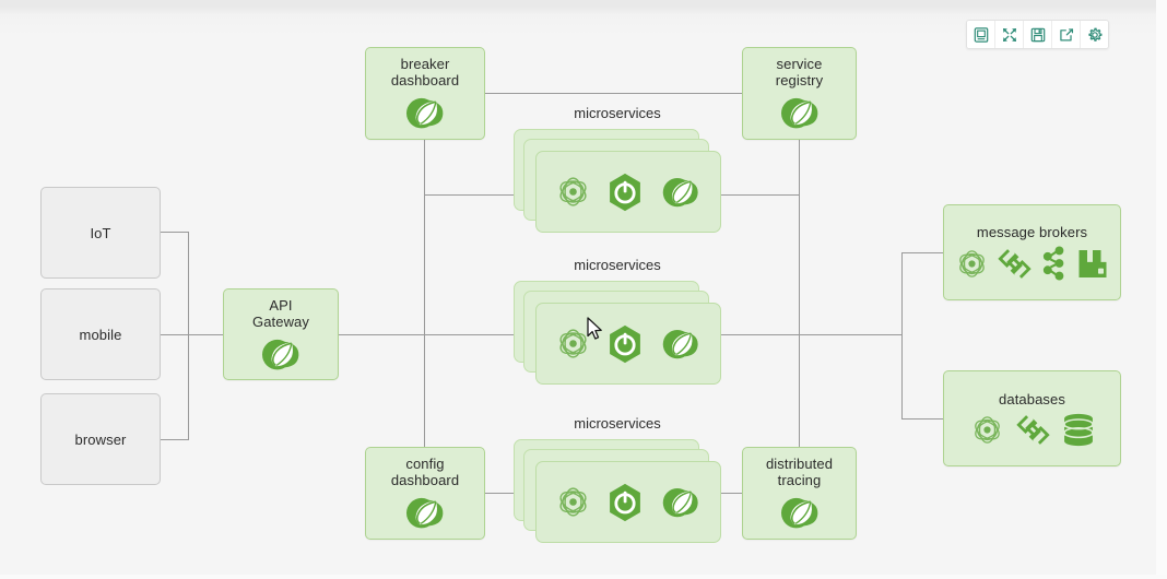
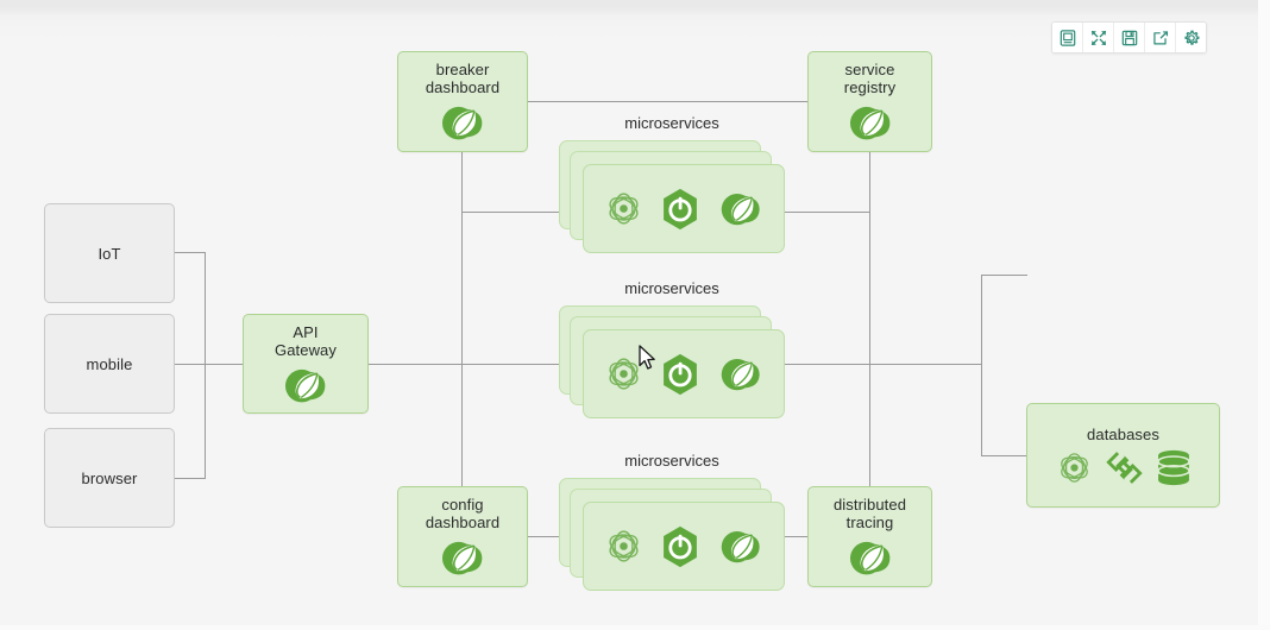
  IoT
  mobile
  browser
  API
  Gateway
  breaker
  dashboard
  service
  registry
  config
  dashboard
  distributed
  tracing
  microservices
  microservices
  microservices
- message brokers
  databases
